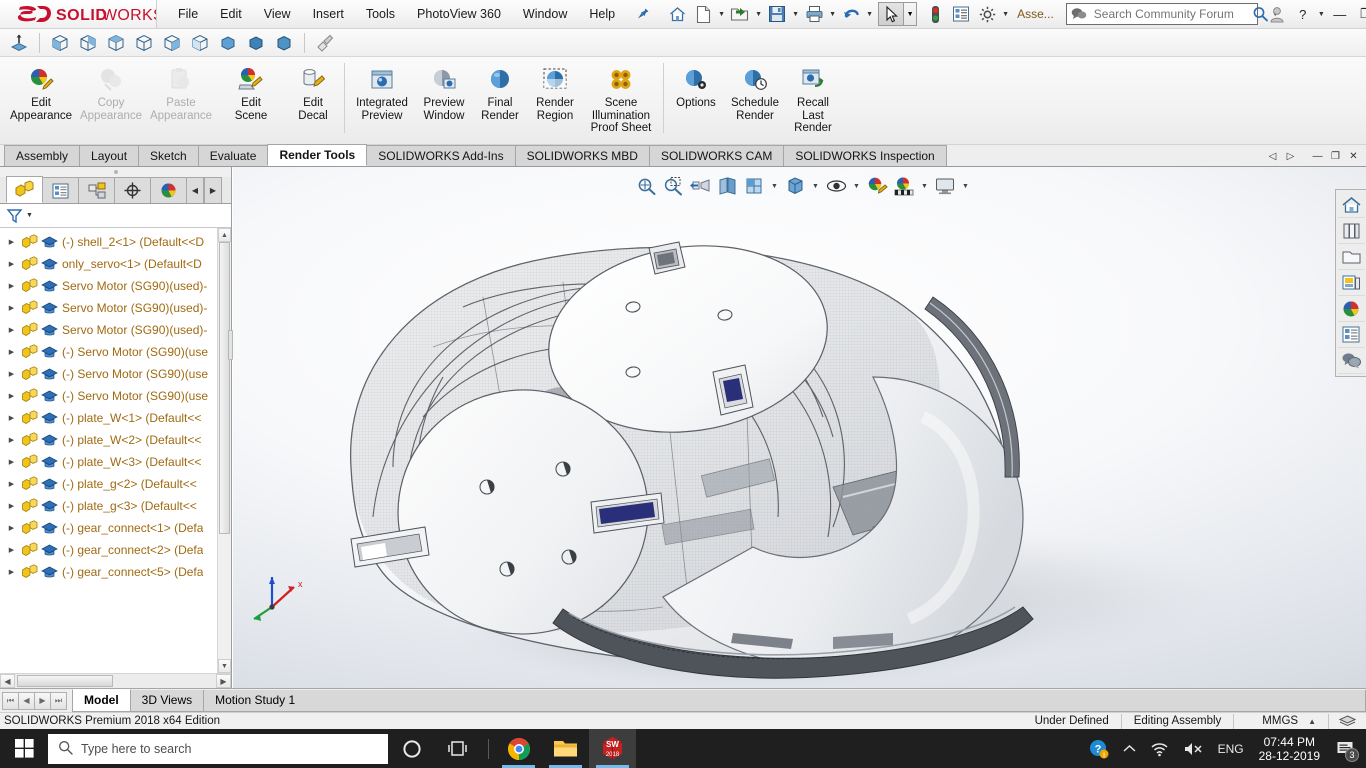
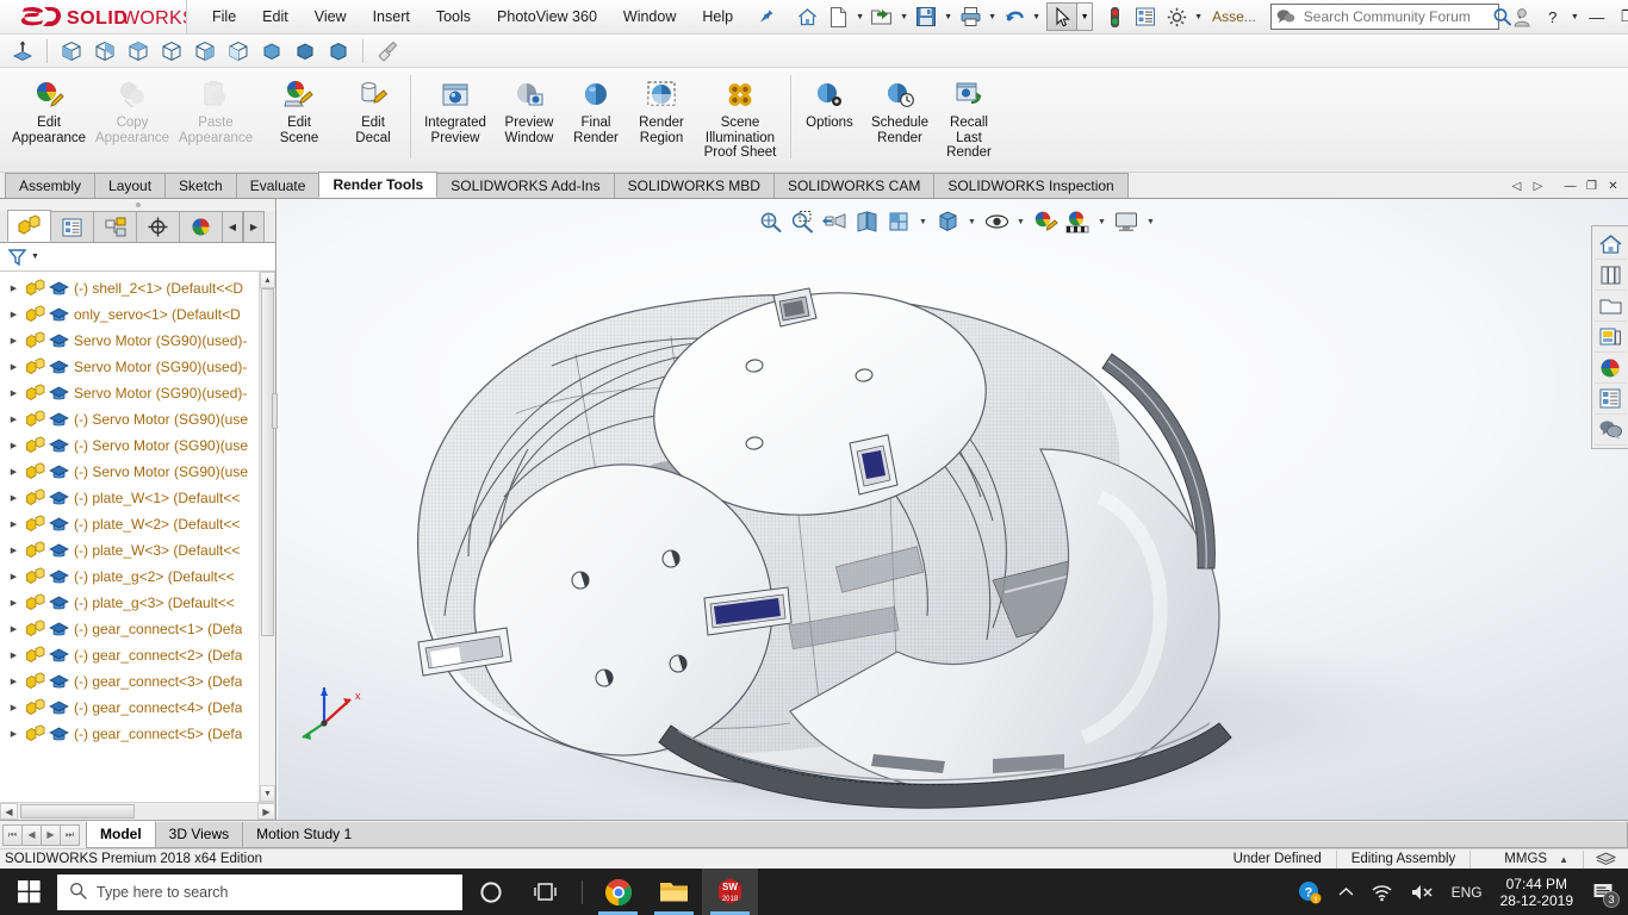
  SOLID
  WORK
  File
  Edit
  View
  Insert
  Tools
  PhotoView 360
  Window
  Help
  Asse...
  Search Community Forum
  ?
  —
  Edit
  Appearance
  Copy
  Appearance
  Paste
  Appearance
  Edit
  Scene
  Edit
  Decal
  Integrated
  Preview
  Preview
  Window
  Final
  Render
  Render
  Region
  Scene
  Illumination
  Proof Sheet
  Options
  Schedule
  Render
  Recall
  Last
  Render
  Assembly
  Layout
  Sketch
  Evaluate
  Render Tools
  SOLIDWORKS Add-Ins
  SOLIDWORKS MBD
  SOLIDWORKS CAM
  SOLIDWORKS Inspection
  ◁
  ▷
  —
  ❐
  ✕
  ◀
  ▶
  (-) shell_2<1> (Default<<D
  only_servo<1> (Default<D
  Servo Motor (SG90)(used)-
  Servo Motor (SG90)(used)-
  Servo Motor (SG90)(used)-
  (-) Servo Motor (SG90)(use
  (-) Servo Motor (SG90)(use
  (-) Servo Motor (SG90)(use
  (-) plate_W<1> (Default<<
  (-) plate_W<2> (Default<<
  (-) plate_W<3> (Default<<
  (-) plate_g<2> (Default<<
  (-) plate_g<3> (Default<<
  (-) gear_connect<1> (Defa
  (-) gear_connect<2> (Defa
+ (-) gear_connect<3> (Defa
+ (-) gear_connect<4> (Defa
  (-) gear_connect<5> (Defa
  ◀
  ▶
  x
  ⏮
  ◀
  ▶
  ⏭
  Model
  3D Views
  Motion Study 1
  SOLIDWORKS Premium 2018 x64 Edition
  Under Defined
  Editing Assembly
  MMGS
  ▲
  Type here to search
  SW
  ?
  ENG
  07:44 PM
  28-12-2019
  3
